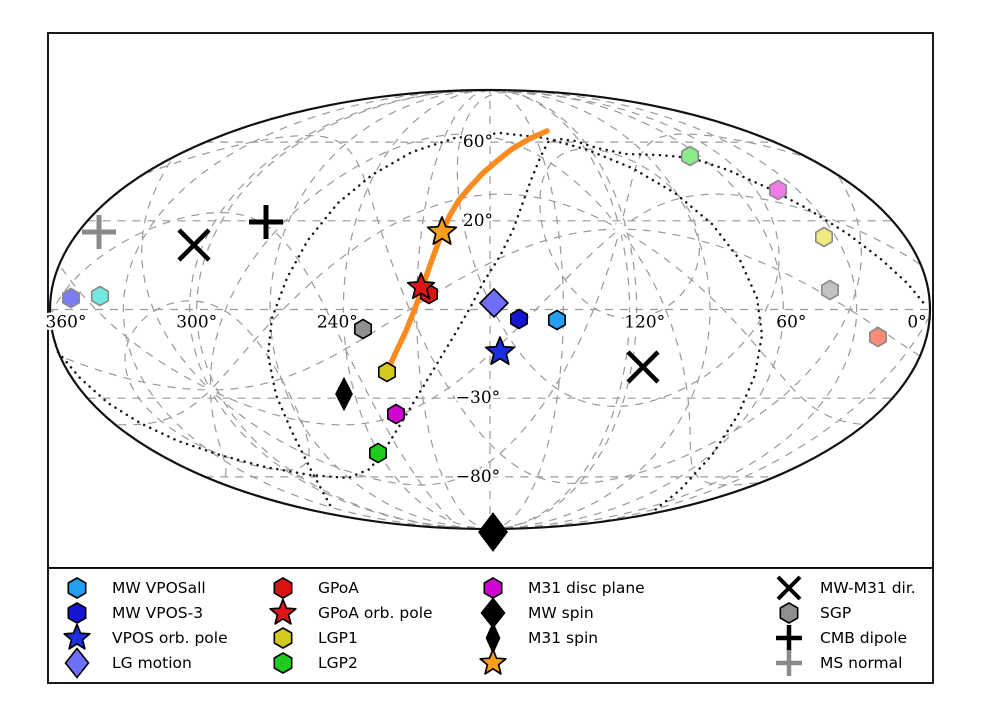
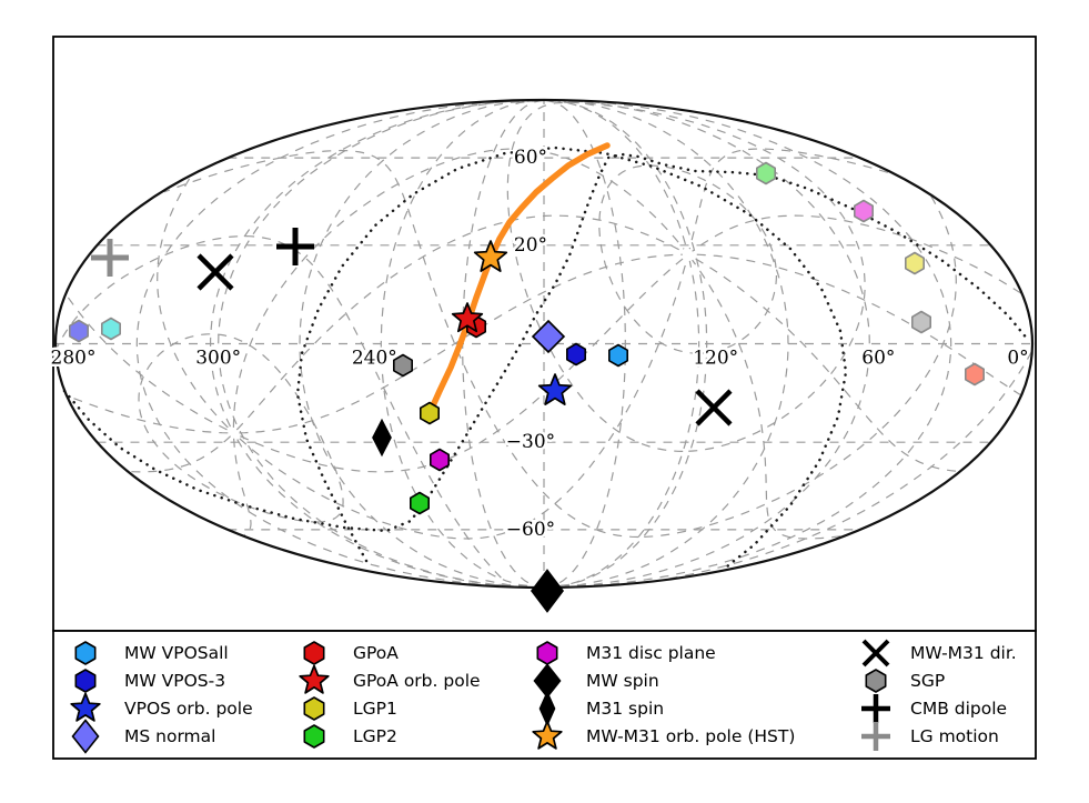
- 360°
+ 280°
  300°
  240°
  120°
  60°
  0°
  60°
  20°
  −30°
- −80°
+ −60°
  MW VPOSall
  MW VPOS-3
  VPOS orb. pole
- LG motion
+ MS normal
  GPoA
  GPoA orb. pole
  LGP1
  LGP2
  M31 disc plane
  MW spin
  M31 spin
+ MW-M31 orb. pole (HST)
  MW-M31 dir.
  SGP
  CMB dipole
- MS normal
+ LG motion
